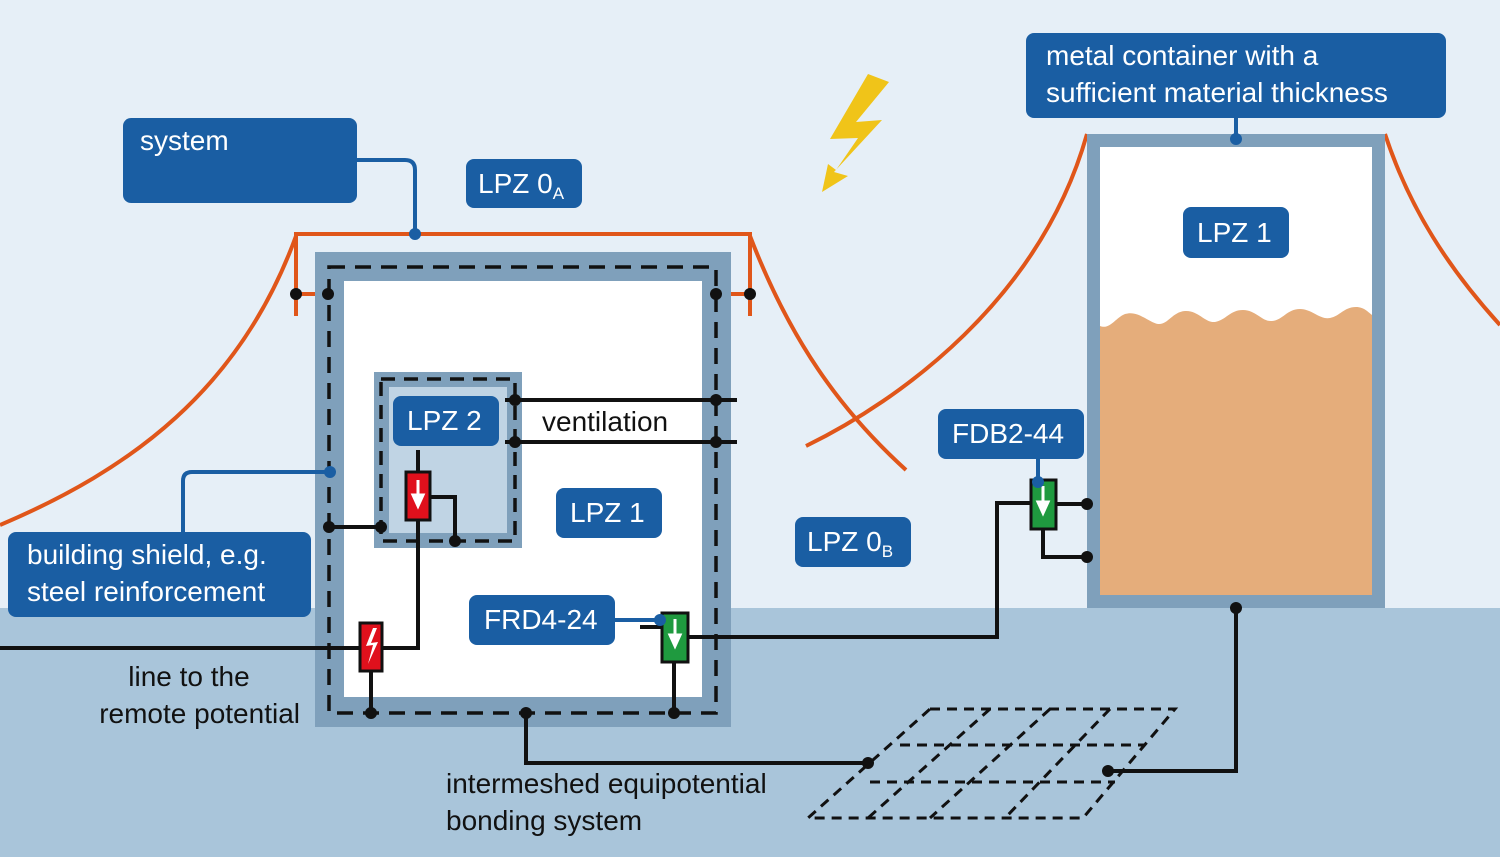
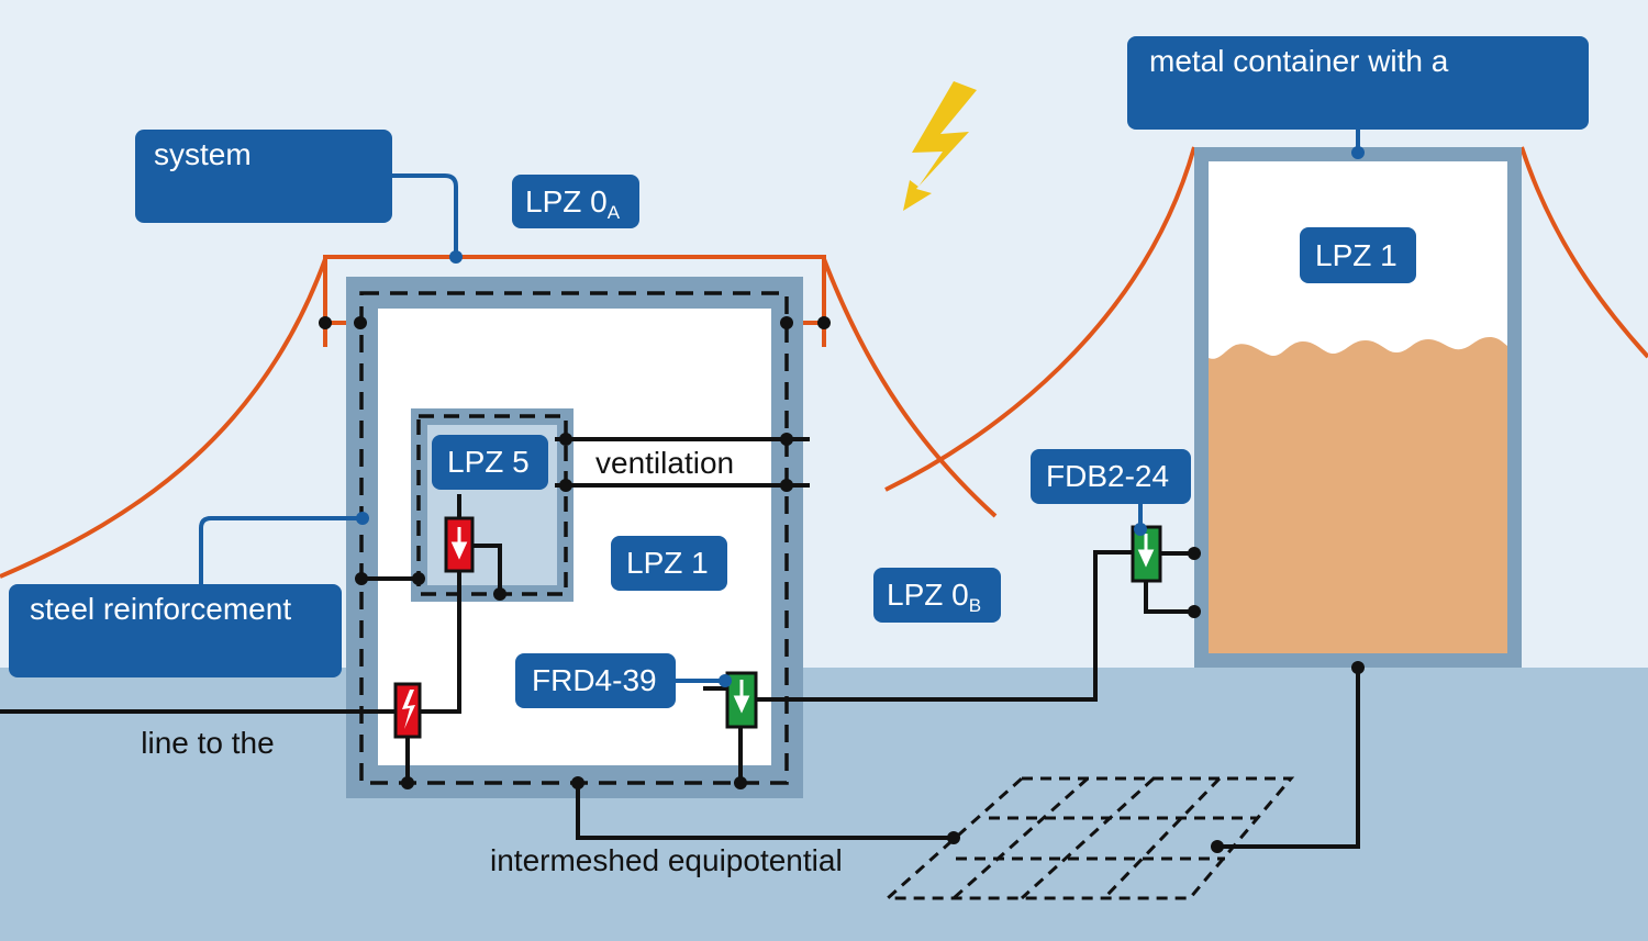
  system
  LPZ 0A
  LPZ 1
- LPZ 2
+ LPZ 5
  ventilation
  LPZ 1
  LPZ 0B
- FDB2-44
+ FDB2-24
  metal container with a
- sufficient material thickness
- building shield, e.g.
  steel reinforcement
- FRD4-24
+ FRD4-39
  line to the
- remote potential
  intermeshed equipotential
- bonding system
